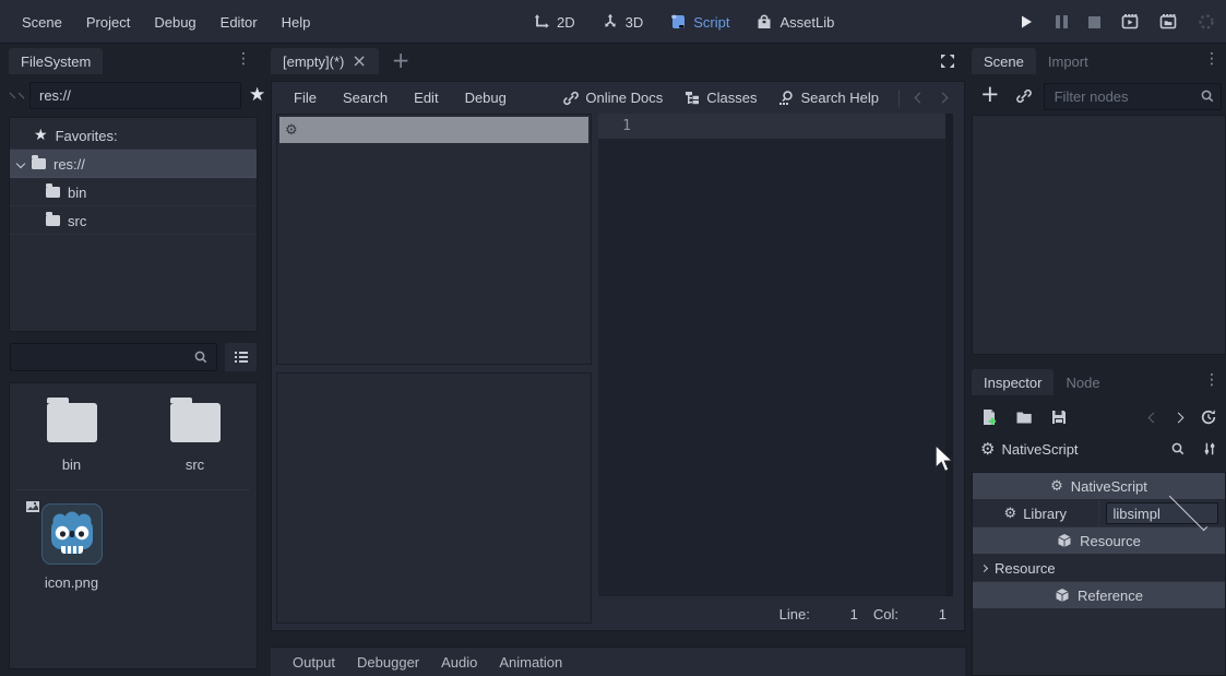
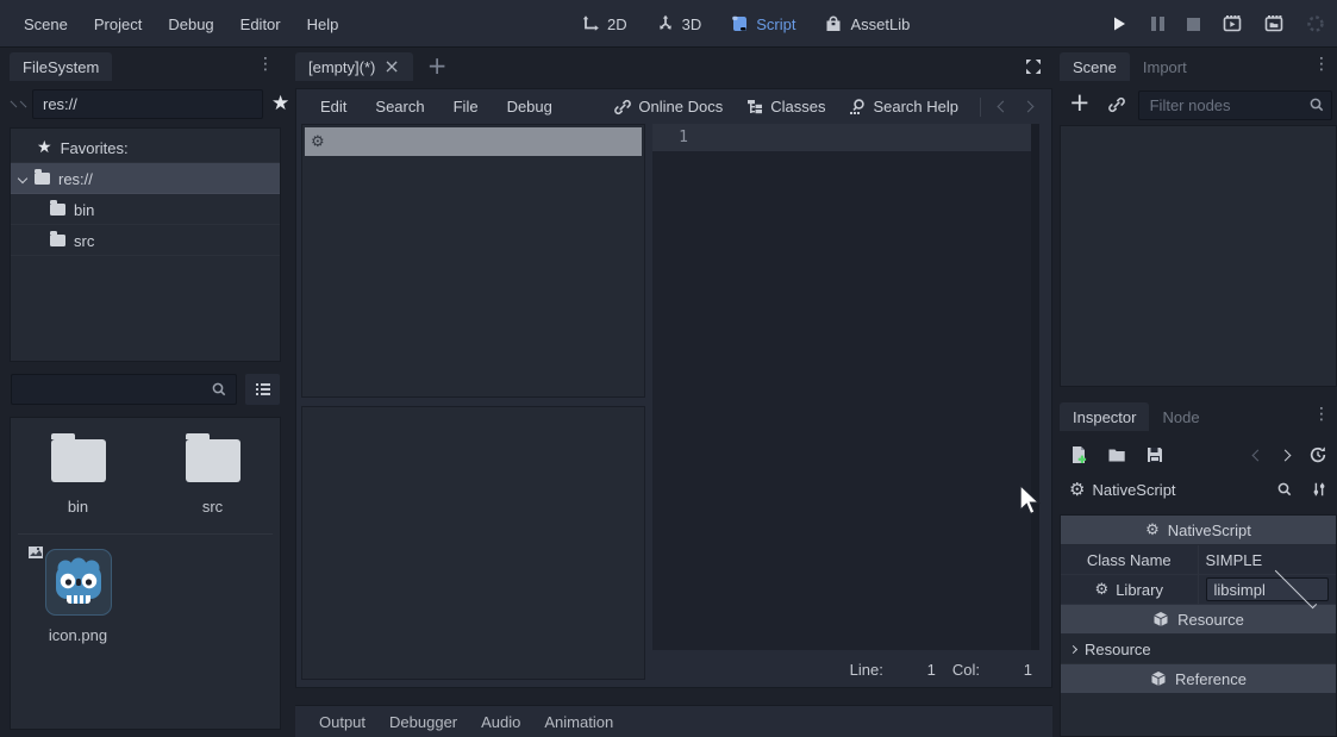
  Scene
  Project
  Debug
  Editor
  Help
  2D
  3D
  Script
  AssetLib
  FileSystem
  ⋮
  res://
  ★
  ★
  Favorites:
  res://
  bin
  src
  bin
  src
  icon.png
  [empty](*)
  ×
  +
- File
+ Edit
  Search
- Edit
+ File
  Debug
  Online Docs
  Classes
  Search Help
  ⚙
  1
  Line:
  1
  Col:
  1
  Output
  Debugger
  Audio
  Animation
  Scene
  Import
  ⋮
  +
  Filter nodes
  Inspector
  Node
  ⋮
  ⚙
  NativeScript
  ⚙
  NativeScript
+ Class Name
+ SIMPLE
  ⚙
  Library
  libsimpl
  Resource
  Resource
  Reference
